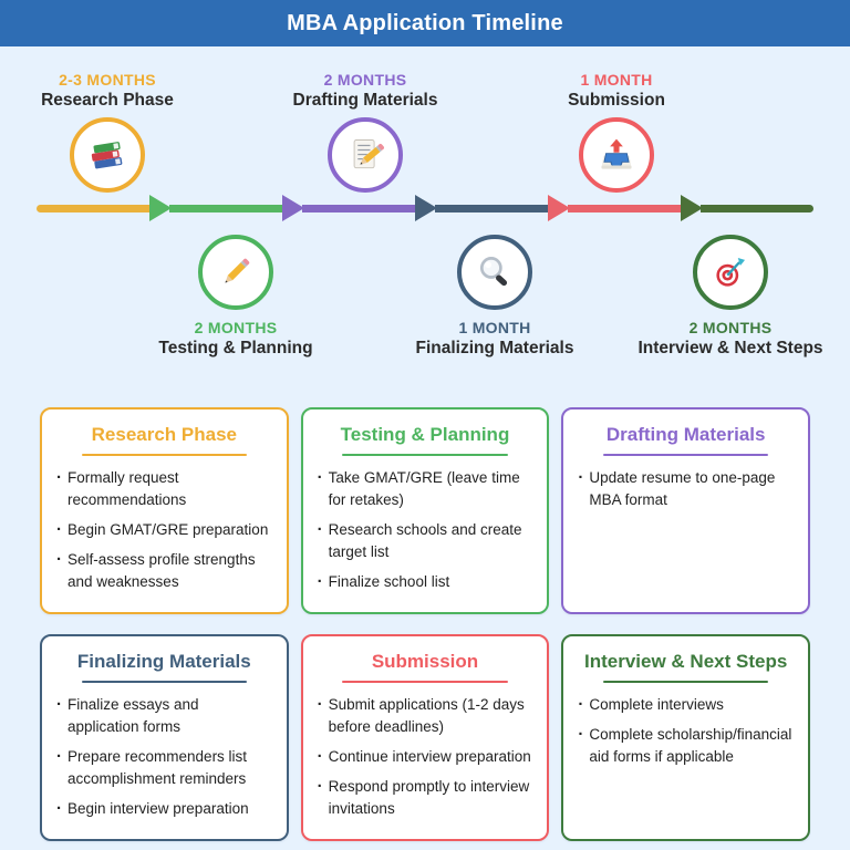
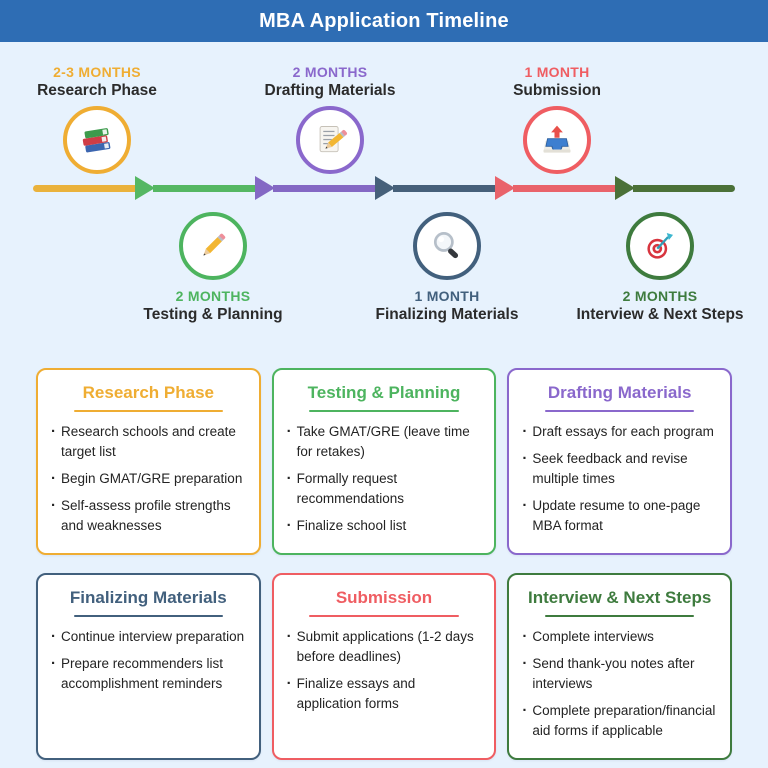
  MBA Application Timeline
  2-3 MONTHS
  Research Phase
  2 MONTHS
  Drafting Materials
  1 MONTH
  Submission
  2 MONTHS
  Testing & Planning
  1 MONTH
  Finalizing Materials
  2 MONTHS
  Interview & Next Steps
  Research Phase
- Formally request recommendations
+ Research schools and create target list
  Begin GMAT/GRE preparation
  Self-assess profile strengths and weaknesses
  Testing & Planning
  Take GMAT/GRE (leave time for retakes)
- Research schools and create target list
+ Formally request recommendations
  Finalize school list
  Drafting Materials
+ Draft essays for each program
+ Seek feedback and revise multiple times
  Update resume to one-page MBA format
  Finalizing Materials
- Finalize essays and application forms
+ Continue interview preparation
  Prepare recommenders list accomplishment reminders
- Begin interview preparation
  Submission
  Submit applications (1-2 days before deadlines)
- Continue interview preparation
+ Finalize essays and application forms
- Respond promptly to interview invitations
  Interview & Next Steps
  Complete interviews
+ Send thank-you notes after interviews
- Complete scholarship/​financial aid forms if applicable
+ Complete preparation/​financial aid forms if applicable
